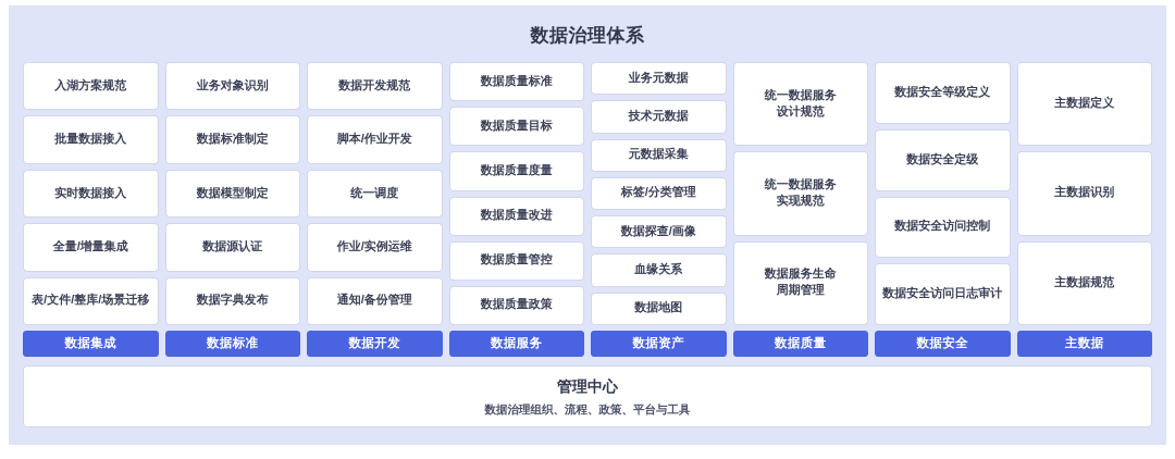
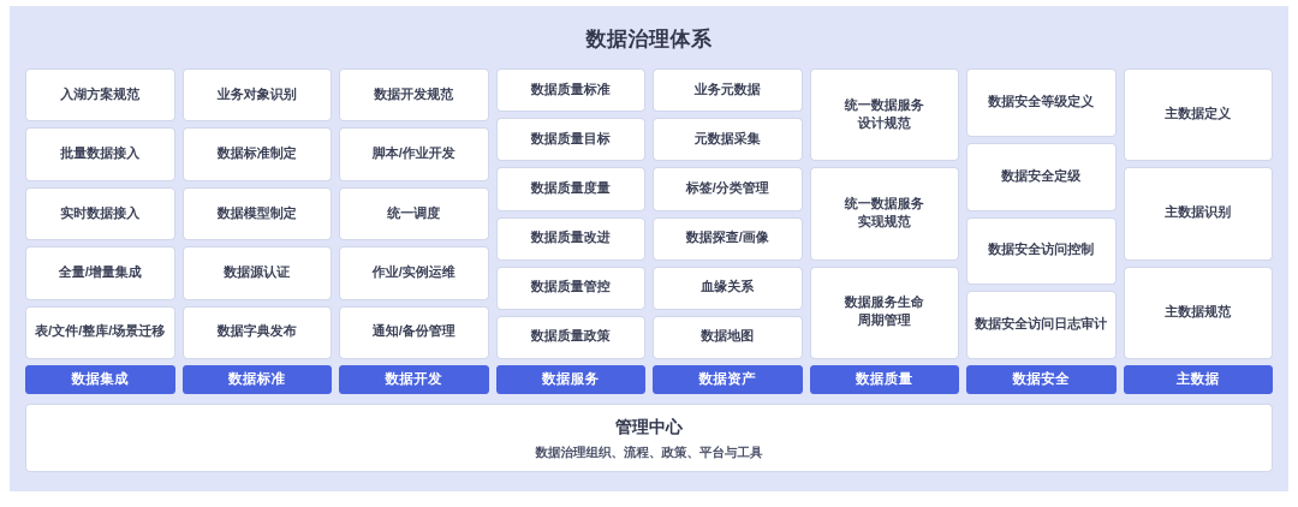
  数据治理体系
  入湖方案规范
  批量数据接入
  实时数据接入
  全量/增量集成
  表/文件/整库/场景迁移
  数据集成
  业务对象识别
  数据标准制定
  数据模型制定
  数据源认证
  数据字典发布
  数据标准
  数据开发规范
  脚本/作业开发
  统一调度
  作业/实例运维
  通知/备份管理
  数据开发
  数据质量标准
  数据质量目标
  数据质量度量
  数据质量改进
  数据质量管控
  数据质量政策
  数据服务
  业务元数据
- 技术元数据
  元数据采集
  标签/分类管理
  数据探查/画像
  血缘关系
  数据地图
  数据资产
  统一数据服务
  设计规范
  统一数据服务
  实现规范
  数据服务生命
  周期管理
  数据质量
  数据安全等级定义
  数据安全定级
  数据安全访问控制
  数据安全访问日志审计
  数据安全
  主数据定义
  主数据识别
  主数据规范
  主数据
  管理中心
  数据治理组织、流程、政策、平台与工具
